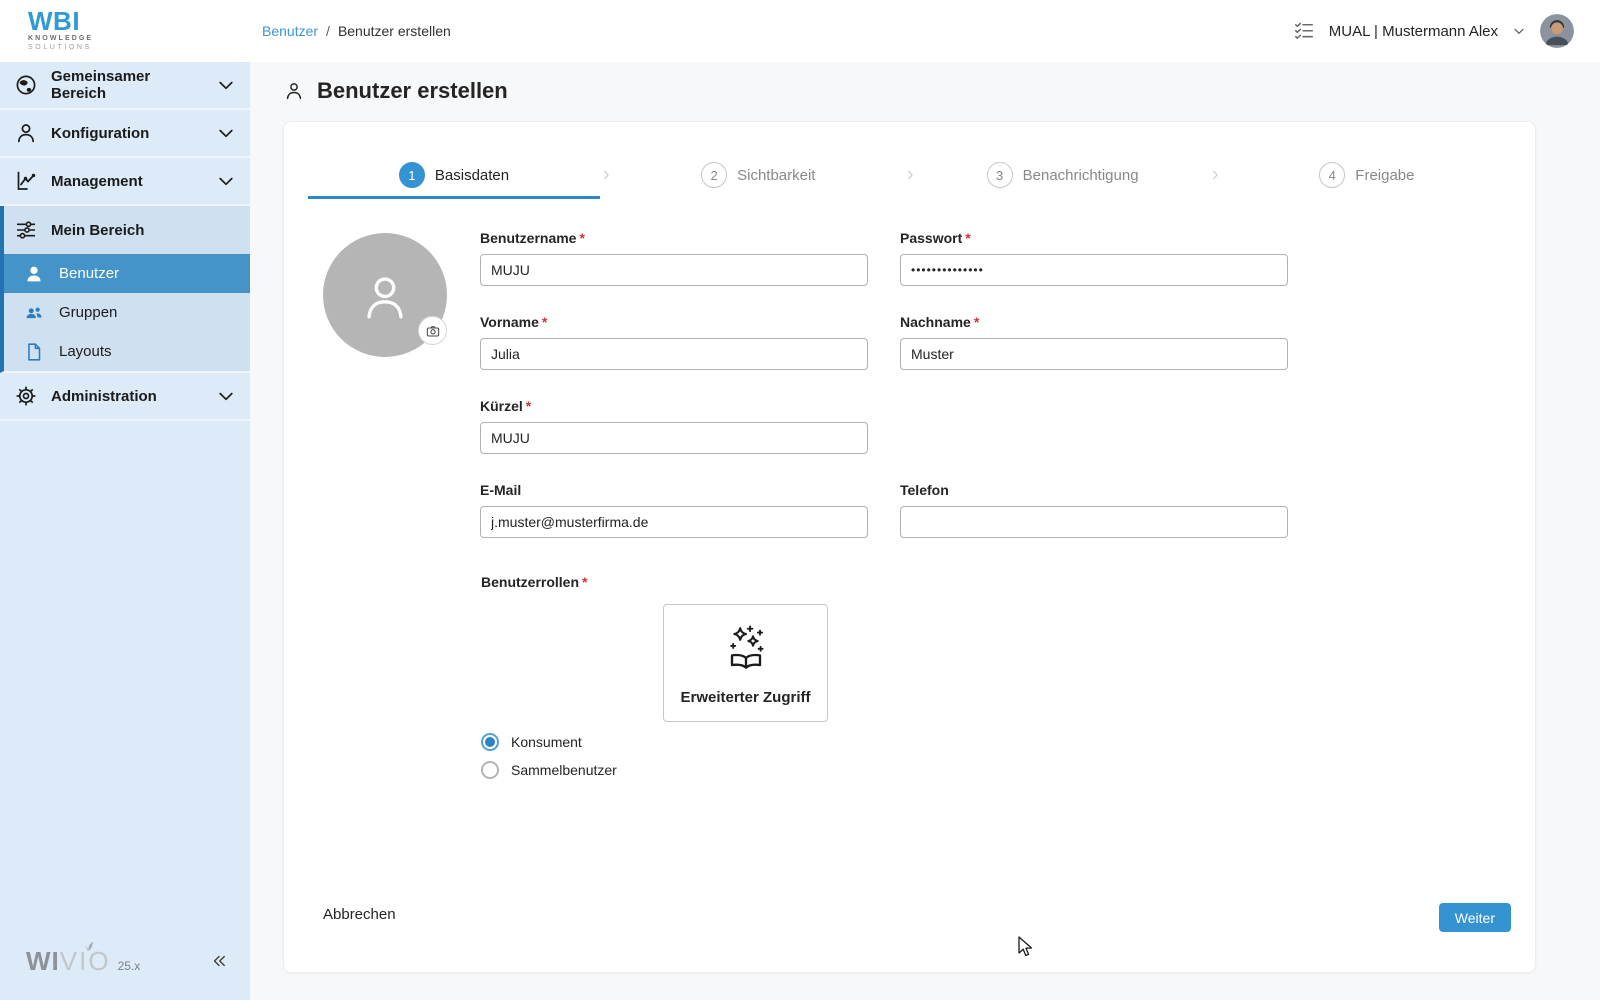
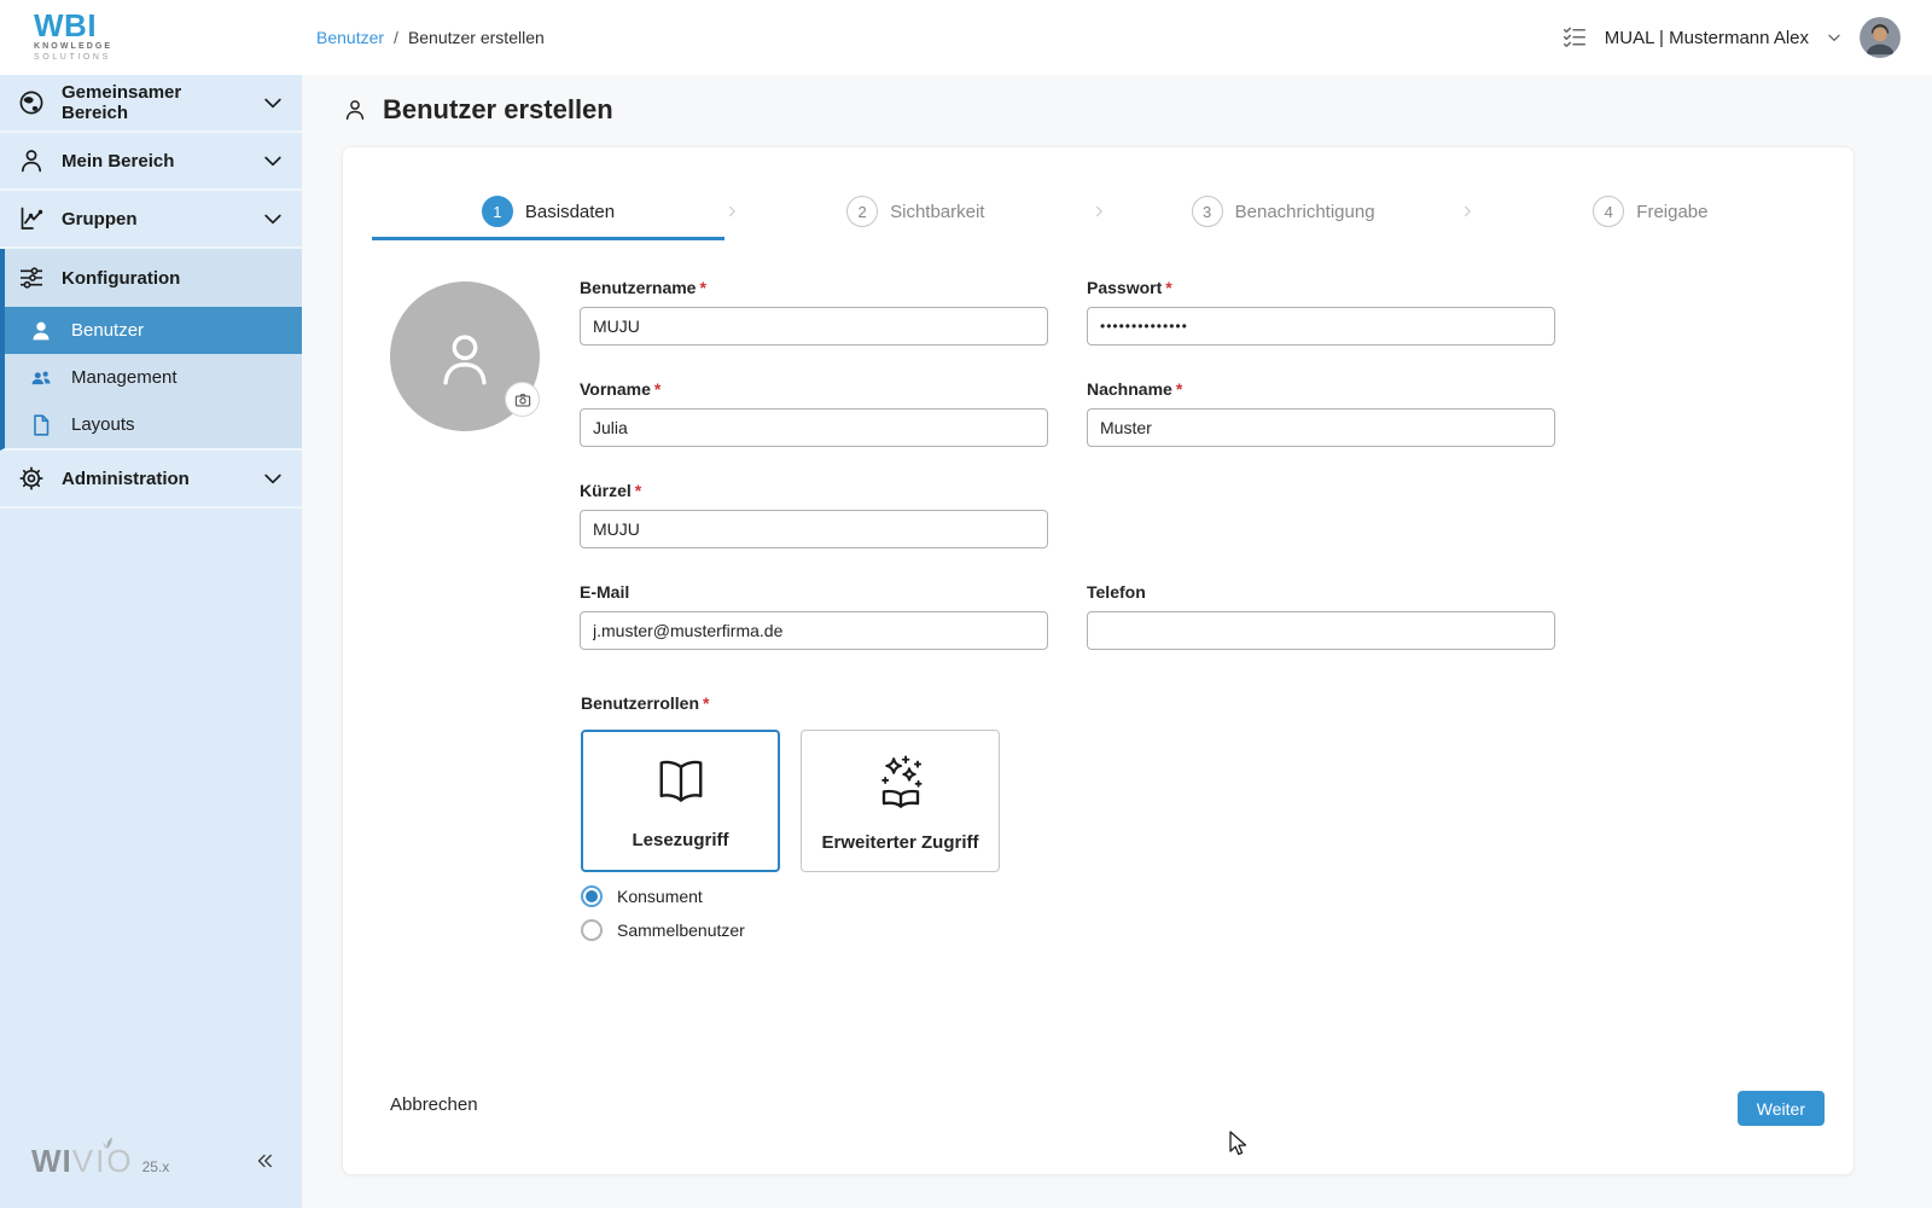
  WBI
  Gemeinsamer Bereich
- Konfiguration
+ Mein Bereich
- Management
+ Gruppen
- Mein Bereich
+ Konfiguration
  Benutzer
- Gruppen
+ Management
  Layouts
  Administration
  WI
  VIO
  25.x
  Benutzer
  /
  Benutzer erstellen
  MUAL | Mustermann Alex
  Benutzer erstellen
  1
  Basisdaten
  2
  Sichtbarkeit
  3
  Benachrichtigung
  4
  Freigabe
  Benutzername *
  MUJU
  Passwort *
  ••••••••••••••
  Vorname *
  Julia
  Nachname *
  Muster
  Kürzel *
  MUJU
  E-Mail
  j.muster@musterfirma.de
  Telefon
  Benutzerrollen *
+ Lesezugriff
  Erweiterter Zugriff
  Konsument
  Sammelbenutzer
  Abbrechen
  Weiter
